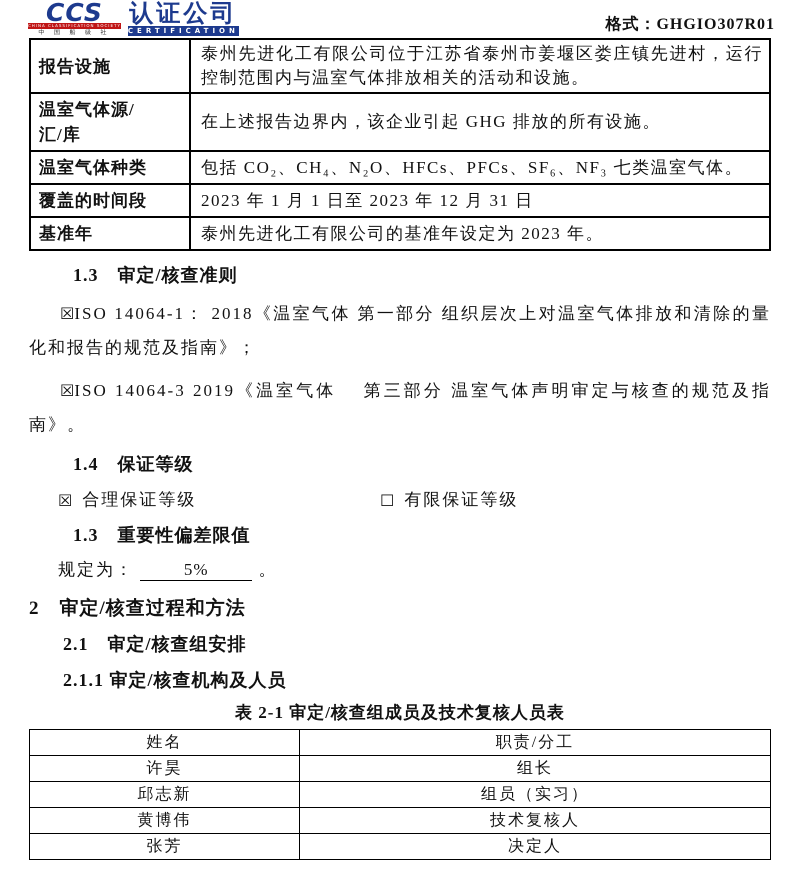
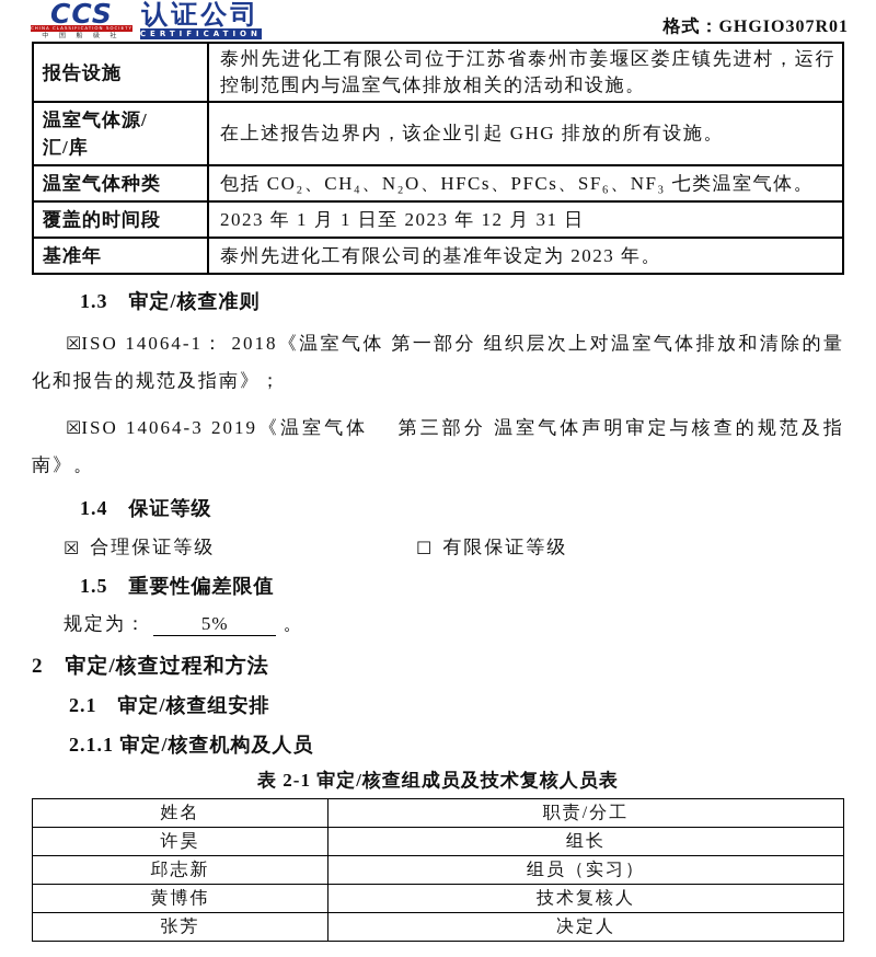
  CCS
  认证公司
  CERTIFICATION
  格式：GHGIO307R01
  报告设施	泰州先进化工有限公司位于江苏省泰州市姜堰区娄庄镇先进村，运行控制范围内与温室气体排放相关的活动和设施。
  温室气体源/ 汇/库	在上述报告边界内，该企业引起 GHG 排放的所有设施。
  温室气体种类	包括 CO₂、CH₄、N₂O、HFCs、PFCs、SF₆、NF₃ 七类温室气体。
  覆盖的时间段	2023 年 1 月 1 日至 2023 年 12 月 31 日
  基准年	泰州先进化工有限公司的基准年设定为 2023 年。
  1.3 审定/核查准则
  ☒ISO 14064-1： 2018《温室气体 第一部分 组织层次上对温室气体排放和清除的量化和报告的规范及指南》；
  ☒ISO 14064-3 2019《温室气体 第三部分 温室气体声明审定与核查的规范及指南》。
  1.4 保证等级
  ☒
  合理保证等级
  ☐
  有限保证等级
- 1.3 重要性偏差限值
+ 1.5 重要性偏差限值
  规定为： 5% 。
  2 审定/核查过程和方法
  2.1 审定/核查组安排
  2.1.1 审定/核查机构及人员
  表 2-1 审定/核查组成员及技术复核人员表
  姓名	职责/分工
  许昊	组长
  邱志新	组员（实习）
  黄博伟	技术复核人
  张芳	决定人
